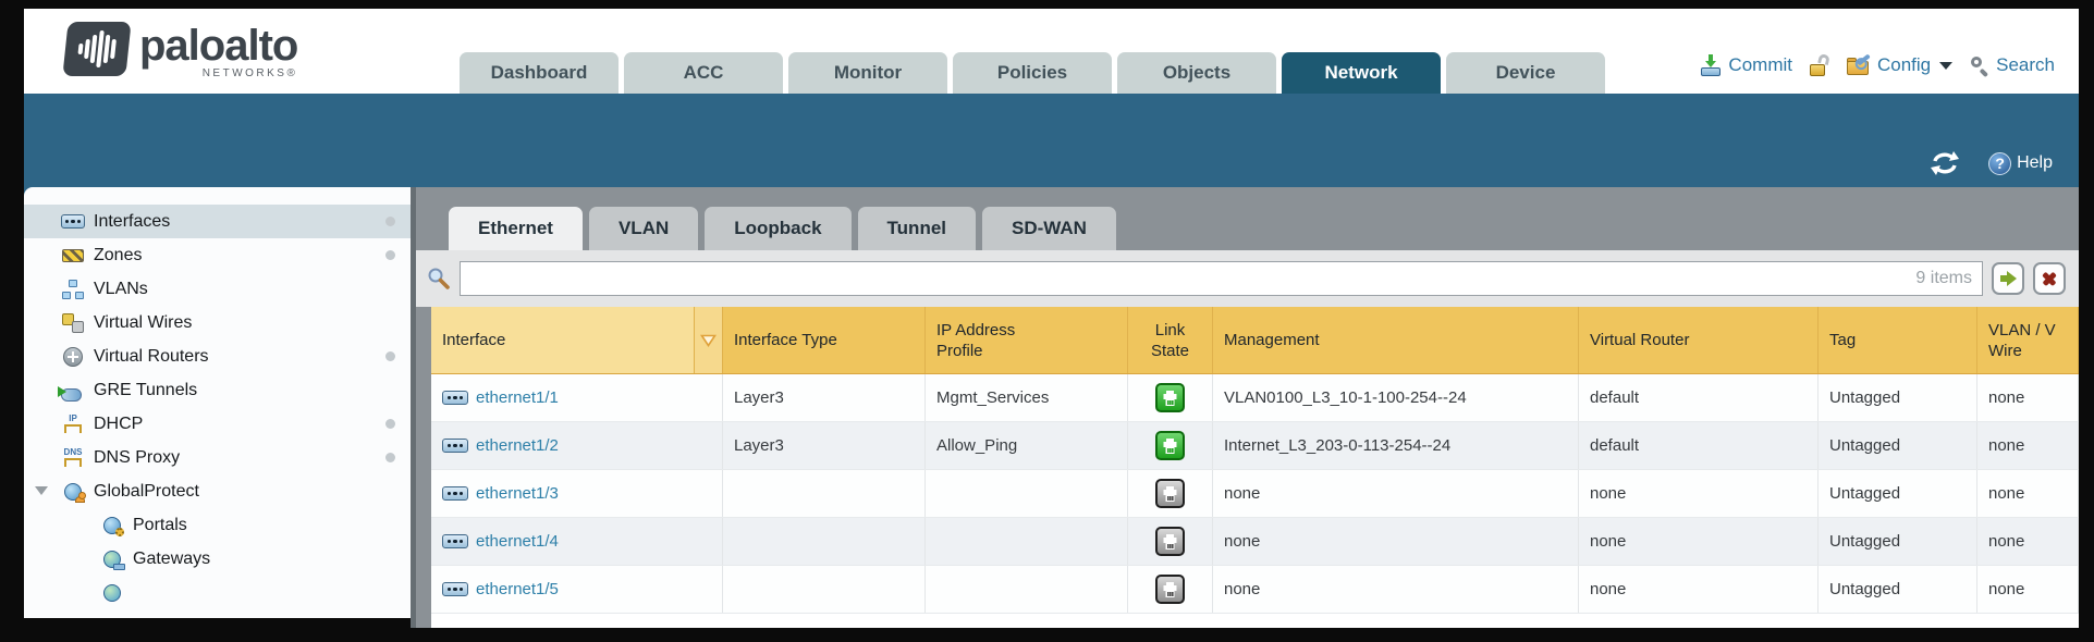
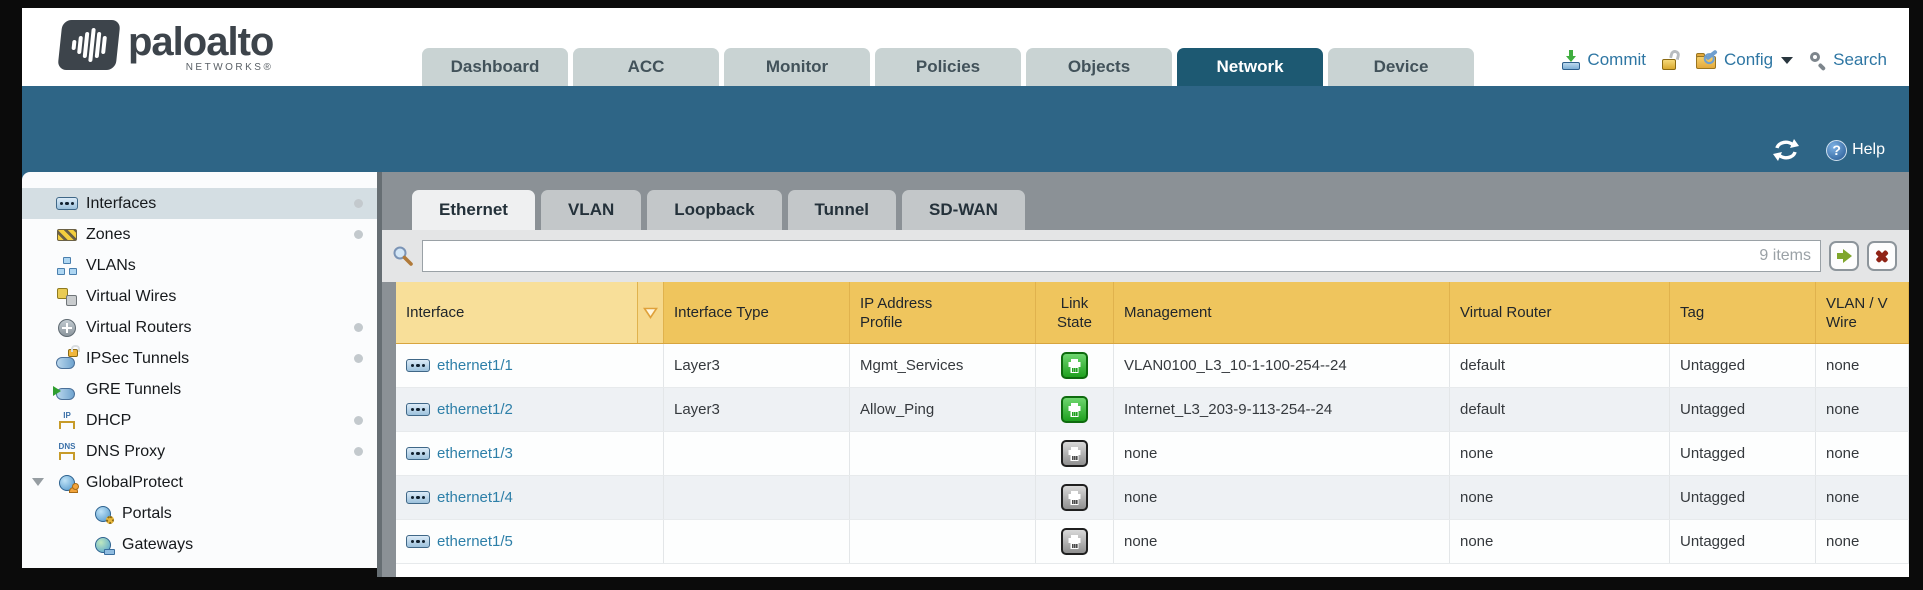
  paloalto
  NETWORKS®
  Dashboard
  ACC
  Monitor
  Policies
  Objects
  Network
  Device
  Commit
  Config
  Search
  ?
  Help
  Interfaces
  Zones
  VLANs
  Virtual Wires
  Virtual Routers
+ IPSec Tunnels
  GRE Tunnels
  IP
  DHCP
  DNS
  DNS Proxy
  GlobalProtect
  Portals
  Gateways
  Ethernet
  VLAN
  Loopback
  Tunnel
  SD-WAN
  9 items
  Interface
  Interface Type
  IP Address
  Profile
  Link
  State
  Management
  Virtual Router
  Tag
  VLAN / V
  Wire
  ethernet1/1
  Layer3
  Mgmt_Services
  VLAN0100_L3_10-1-100-254--24
  default
  Untagged
  none
  ethernet1/2
  Layer3
  Allow_Ping
- Internet_L3_203-0-113-254--24
+ Internet_L3_203-9-113-254--24
  default
  Untagged
  none
  ethernet1/3
  none
  none
  Untagged
  none
  ethernet1/4
  none
  none
  Untagged
  none
  ethernet1/5
  none
  none
  Untagged
  none
